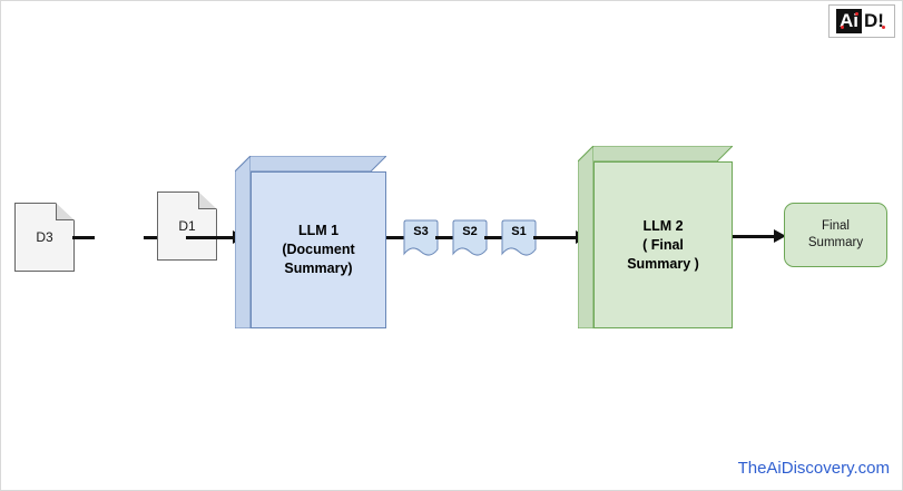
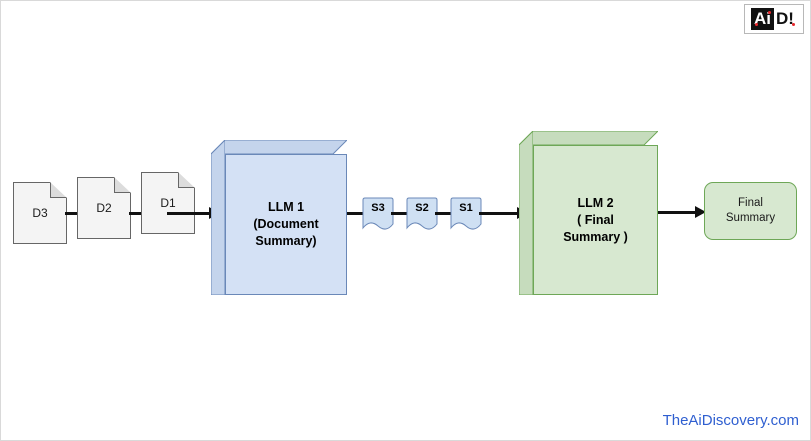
  Ai
  D!
  D3
+ D2
  D1
  LLM 1
  (Document
  Summary)
  S3
  S2
  S1
  LLM 2
  ( Final
  Summary )
  Final
  Summary
  TheAiDiscovery.com
